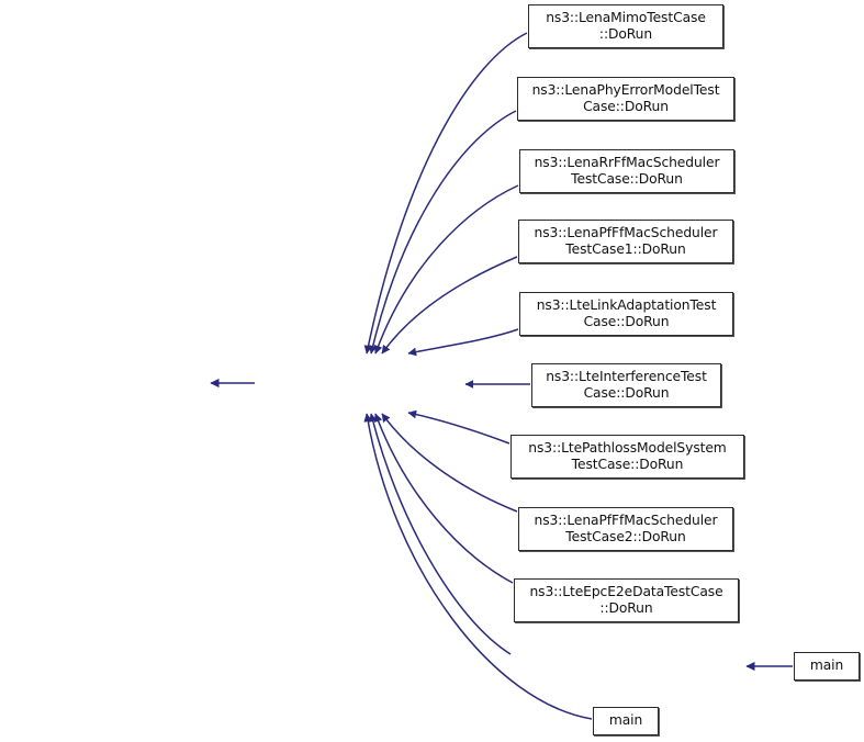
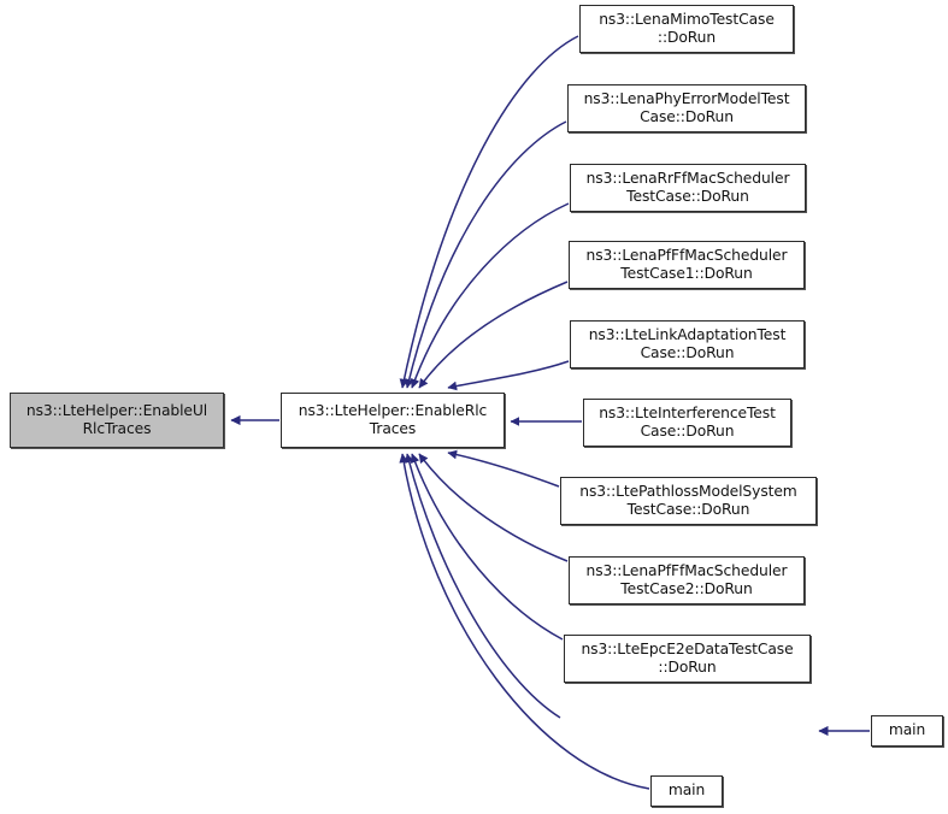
+ ns3::LteHelper::EnableUl
+ RlcTraces
+ ns3::LteHelper::EnableRlc
+ Traces
  ns3::LenaMimoTestCase
  ::DoRun
  ns3::LenaPhyErrorModelTest
  Case::DoRun
  ns3::LenaRrFfMacScheduler
  TestCase::DoRun
  ns3::LenaPfFfMacScheduler
  TestCase1::DoRun
  ns3::LteLinkAdaptationTest
  Case::DoRun
  ns3::LteInterferenceTest
  Case::DoRun
  ns3::LtePathlossModelSystem
  TestCase::DoRun
  ns3::LenaPfFfMacScheduler
  TestCase2::DoRun
  ns3::LteEpcE2eDataTestCase
  ::DoRun
  main
  main
